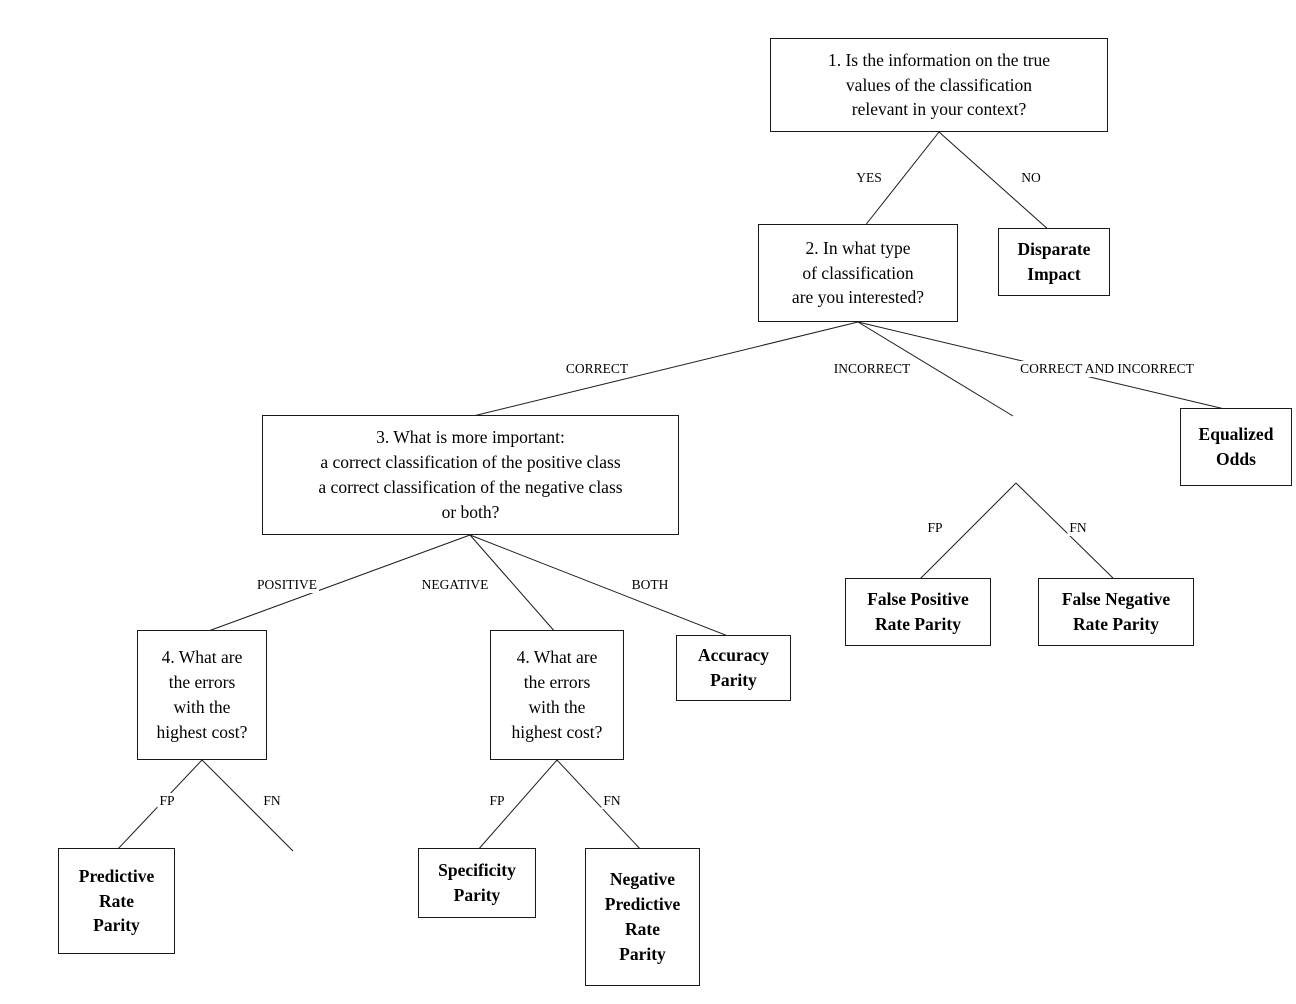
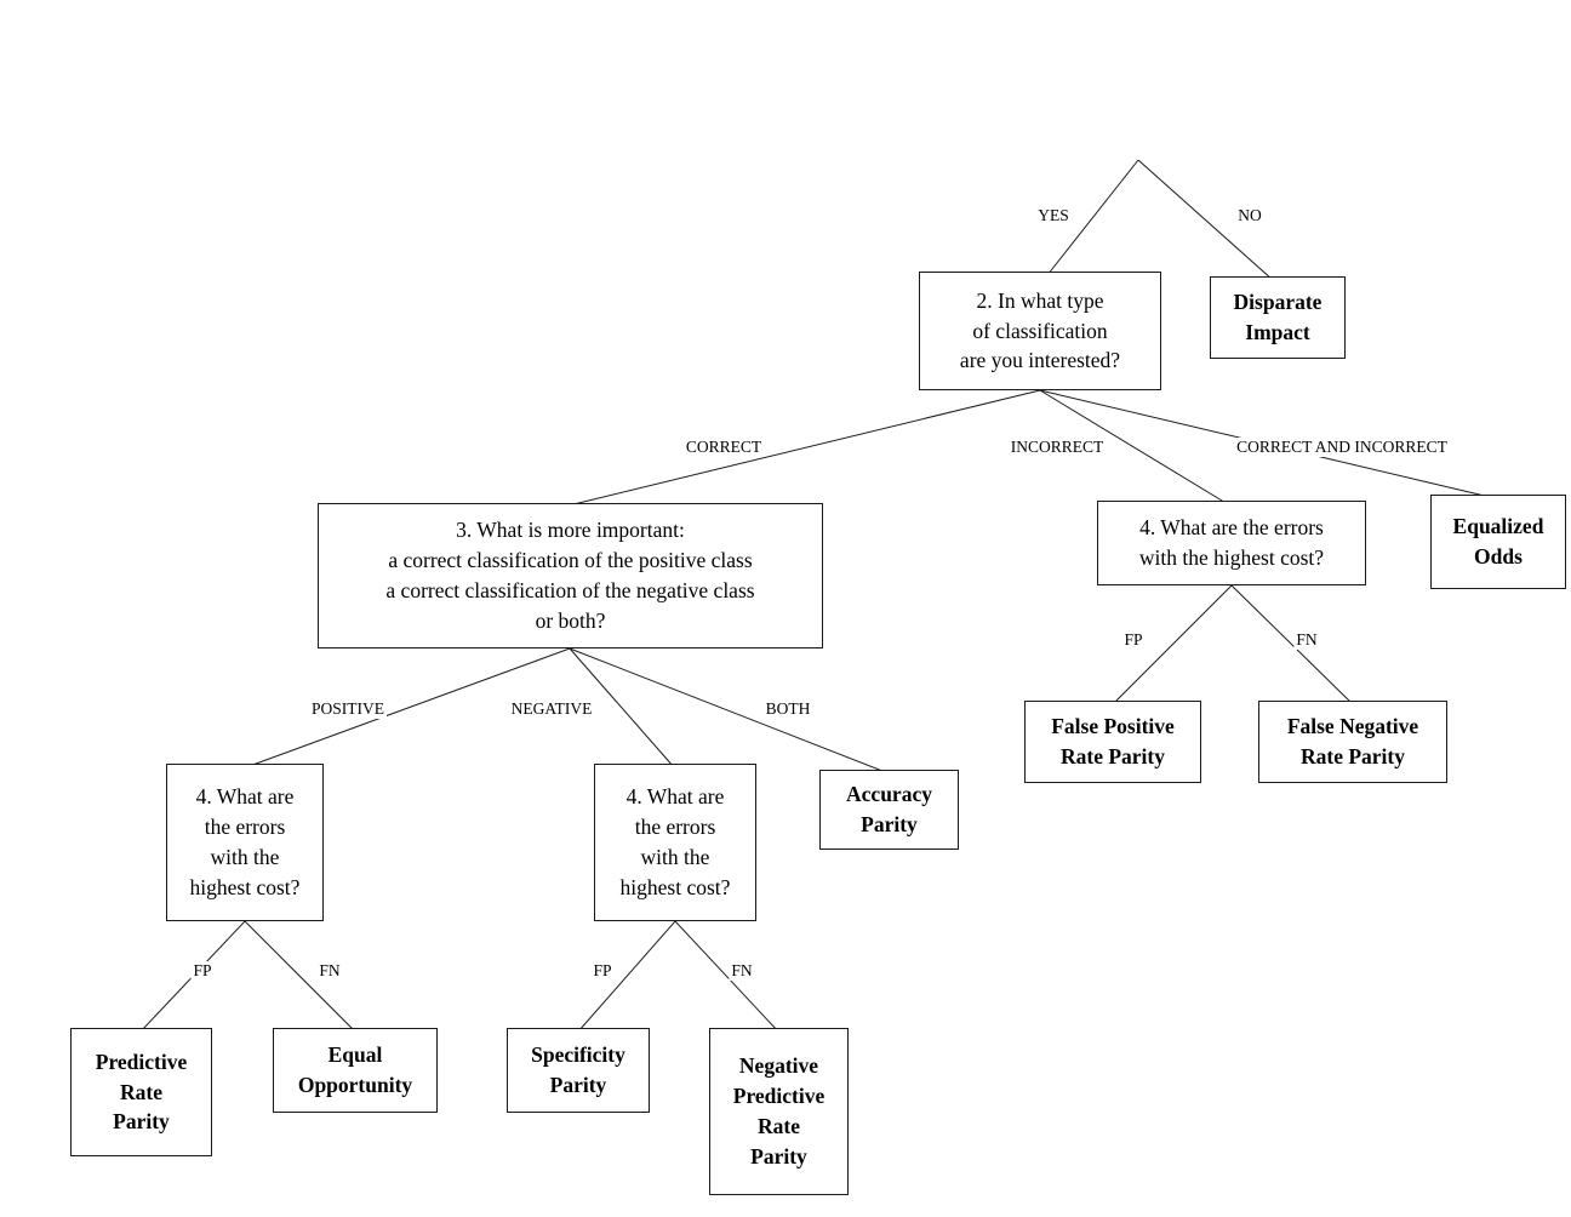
- 1. Is the information on the true
- values of the classification
- relevant in your context?
  2. In what type
  of classification
  are you interested?
  3. What is more important:
  a correct classification of the positive class
  a correct classification of the negative class
  or both?
  4. What are
  the errors
  with the
  highest cost?
  4. What are
  the errors
  with the
  highest cost?
+ 4. What are the errors
+ with the highest cost?
  Disparate
  Impact
  Equalized
  Odds
  Accuracy
  Parity
  Predictive
  Rate
  Parity
+ Equal
+ Opportunity
  Specificity
  Parity
  Negative
  Predictive
  Rate
  Parity
  False Positive
  Rate Parity
  False Negative
  Rate Parity
  YES
  NO
  CORRECT
  INCORRECT
  CORRECT AND INCORRECT
  POSITIVE
  NEGATIVE
  BOTH
  FP
  FN
  FP
  FN
  FP
  FN
